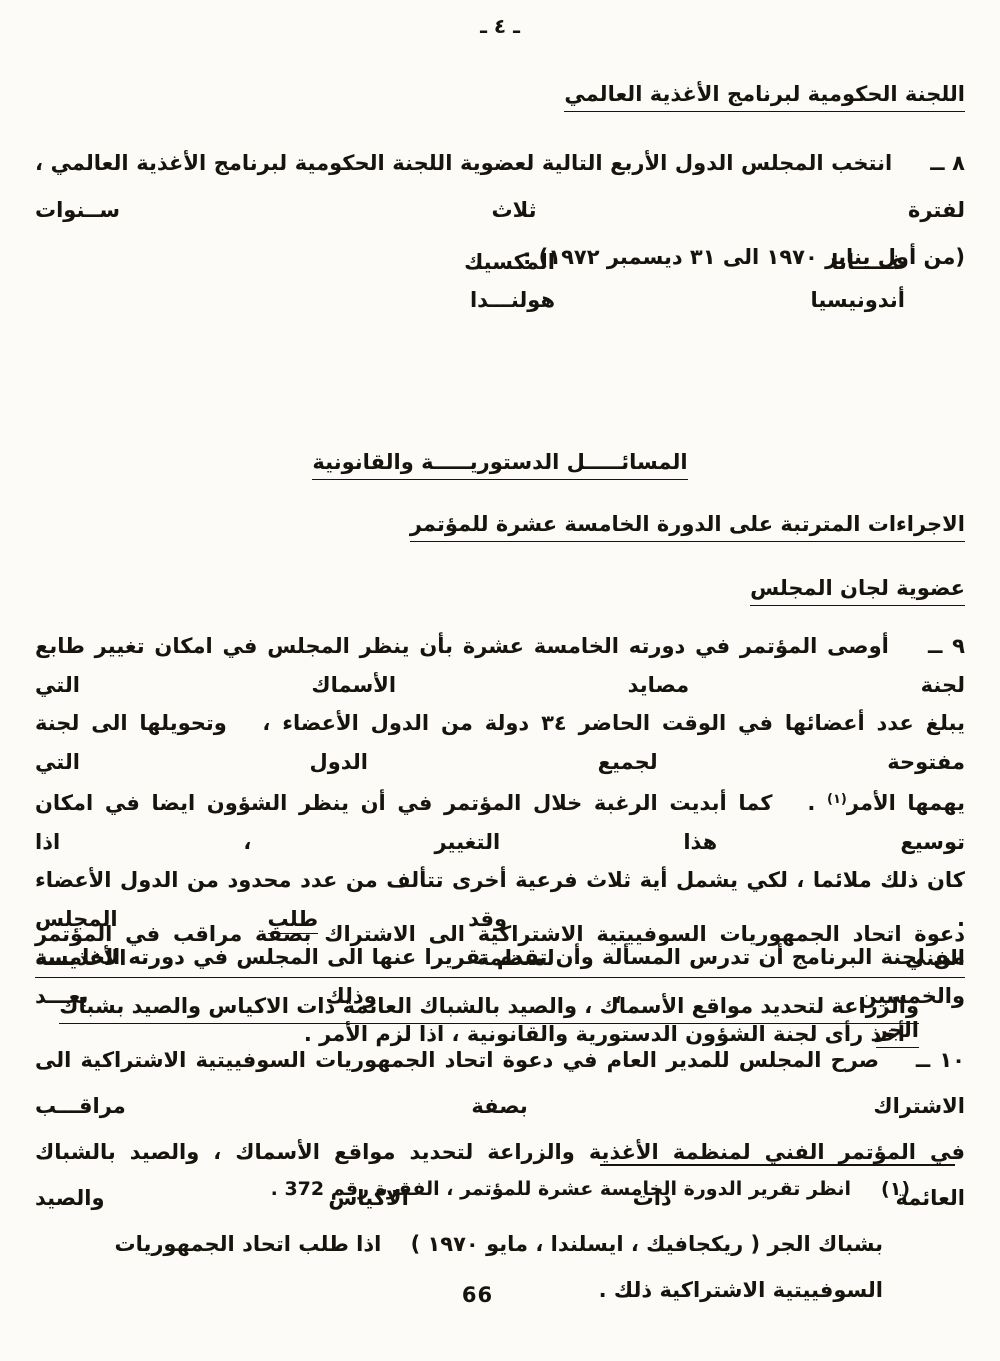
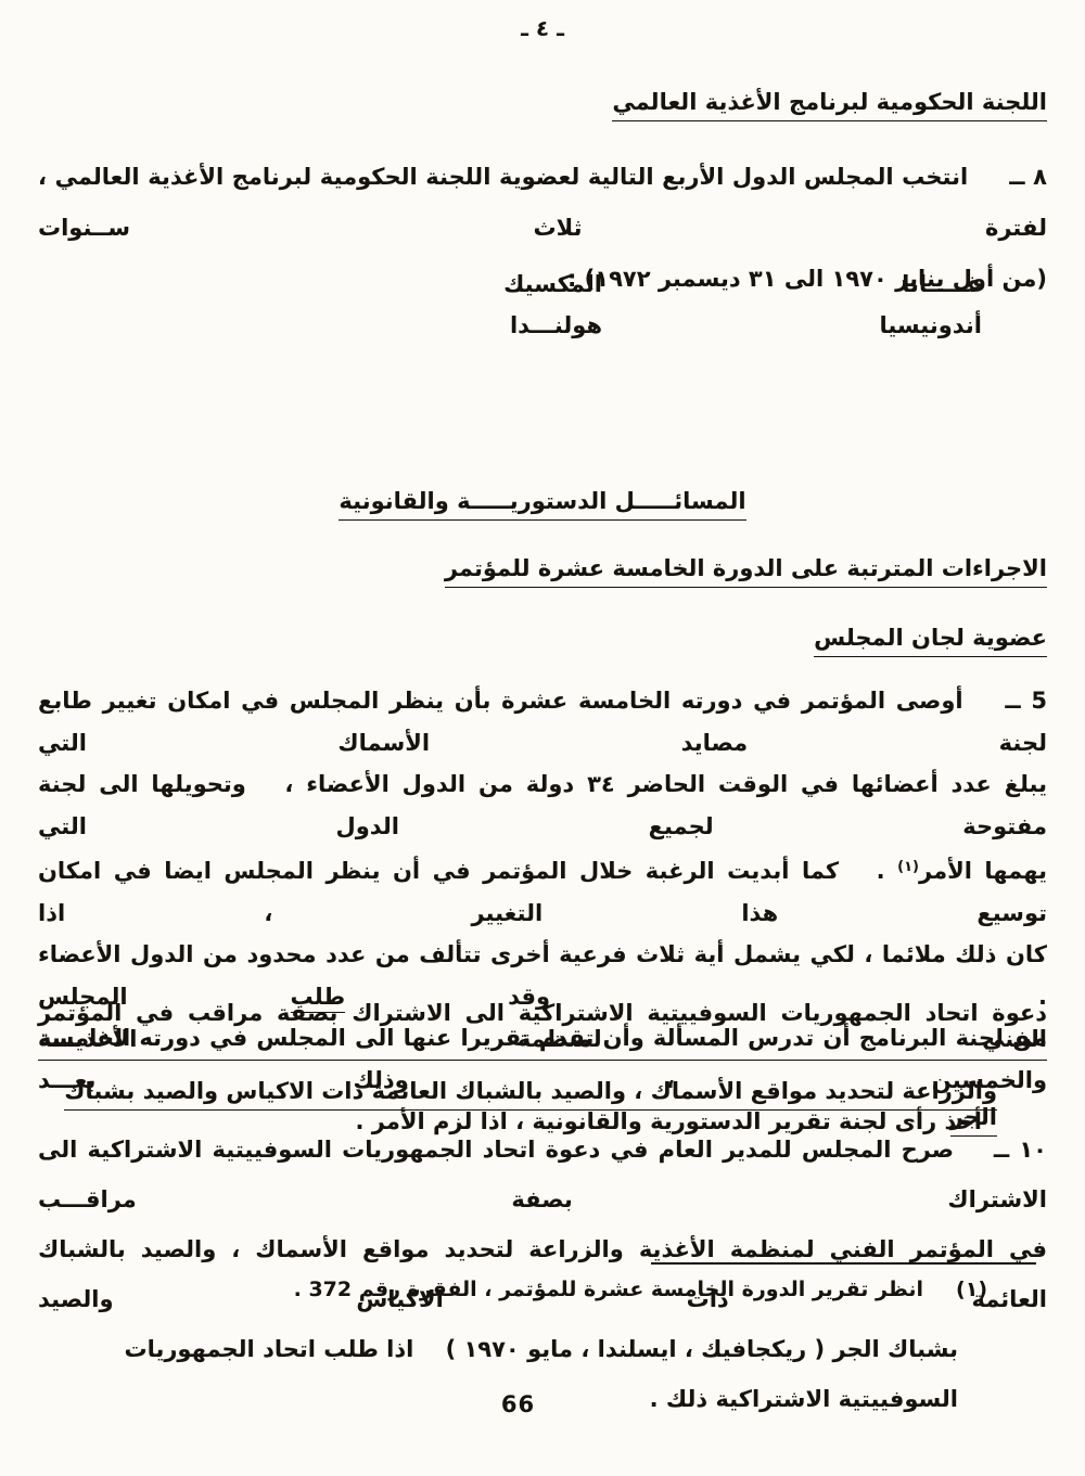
  ـ ٤ ـ
  اللجنة الحكومية لبرنامج الأغذية العالمي
  ٨ ــ انتخب المجلس الدول الأربع التالية لعضوية اللجنة الحكومية لبرنامج الأغذية العالمي ، لفترة ثلاث ســنوات
  (من أول يناير ١٩٧٠ الى ٣١ ديسمبر ١٩٧٢) :
  غـــــانا
  أندونيسيا
  المكسيك
  هولنـــدا
  المسائـــــل الدستوريـــــة والقانونية
  الاجراءات المترتبة على الدورة الخامسة عشرة للمؤتمر
  عضوية لجان المجلس
- ٩ ــ أوصى المؤتمر في دورته الخامسة عشرة بأن ينظر المجلس في امكان تغيير طابع لجنة مصايد الأسماك التي
+ 5 ــ أوصى المؤتمر في دورته الخامسة عشرة بأن ينظر المجلس في امكان تغيير طابع لجنة مصايد الأسماك التي
  يبلغ عدد أعضائها في الوقت الحاضر ٣٤ دولة من الدول الأعضاء ، وتحويلها الى لجنة مفتوحة لجميع الدول التي
- يهمها الأمر(١) . كما أبديت الرغبة خلال المؤتمر في أن ينظر الشؤون ايضا في امكان توسيع هذا التغيير ، اذا
+ يهمها الأمر(١) . كما أبديت الرغبة خلال المؤتمر في أن ينظر المجلس ايضا في امكان توسيع هذا التغيير ، اذا
  كان ذلك ملائما ، لكي يشمل أية ثلاث فرعية أخرى تتألف من عدد محدود من الدول الأعضاء . وقد طلب المجلس
  من لجنة البرنامج أن تدرس المسألة وأن تقدم تقريرا عنها الى المجلس في دورته الخامسة والخمسين ، وذلك بعـــد
- أخذ رأى لجنة الشؤون الدستورية والقانونية ، اذا لزم الأمر .
+ أخذ رأى لجنة تقرير الدستورية والقانونية ، اذا لزم الأمر .
  دعوة اتحاد الجمهوريات السوفييتية الاشتراكية الى الاشتراك بصفة مراقب في المؤتمر الفني لمنظمة الأغذيـــة
  والزراعة لتحديد مواقع الأسماك ، والصيد بالشباك العائمة ذات الاكياس والصيد بشباك الجر
  ١٠ ــ صرح المجلس للمدير العام في دعوة اتحاد الجمهوريات السوفييتية الاشتراكية الى الاشتراك بصفة مراقـــب
  في المؤتمر الفني لمنظمة الأغذية والزراعة لتحديد مواقع الأسماك ، والصيد بالشباك العائمة ذات الاكياس والصيد
  بشباك الجر ( ريكجافيك ، ايسلندا ، مايو ١٩٧٠ ) اذا طلب اتحاد الجمهوريات السوفييتية الاشتراكية ذلك .
  (١)انظر تقرير الدورة الخامسة عشرة للمؤتمر ، الفقرة رقم 372 .
  66
